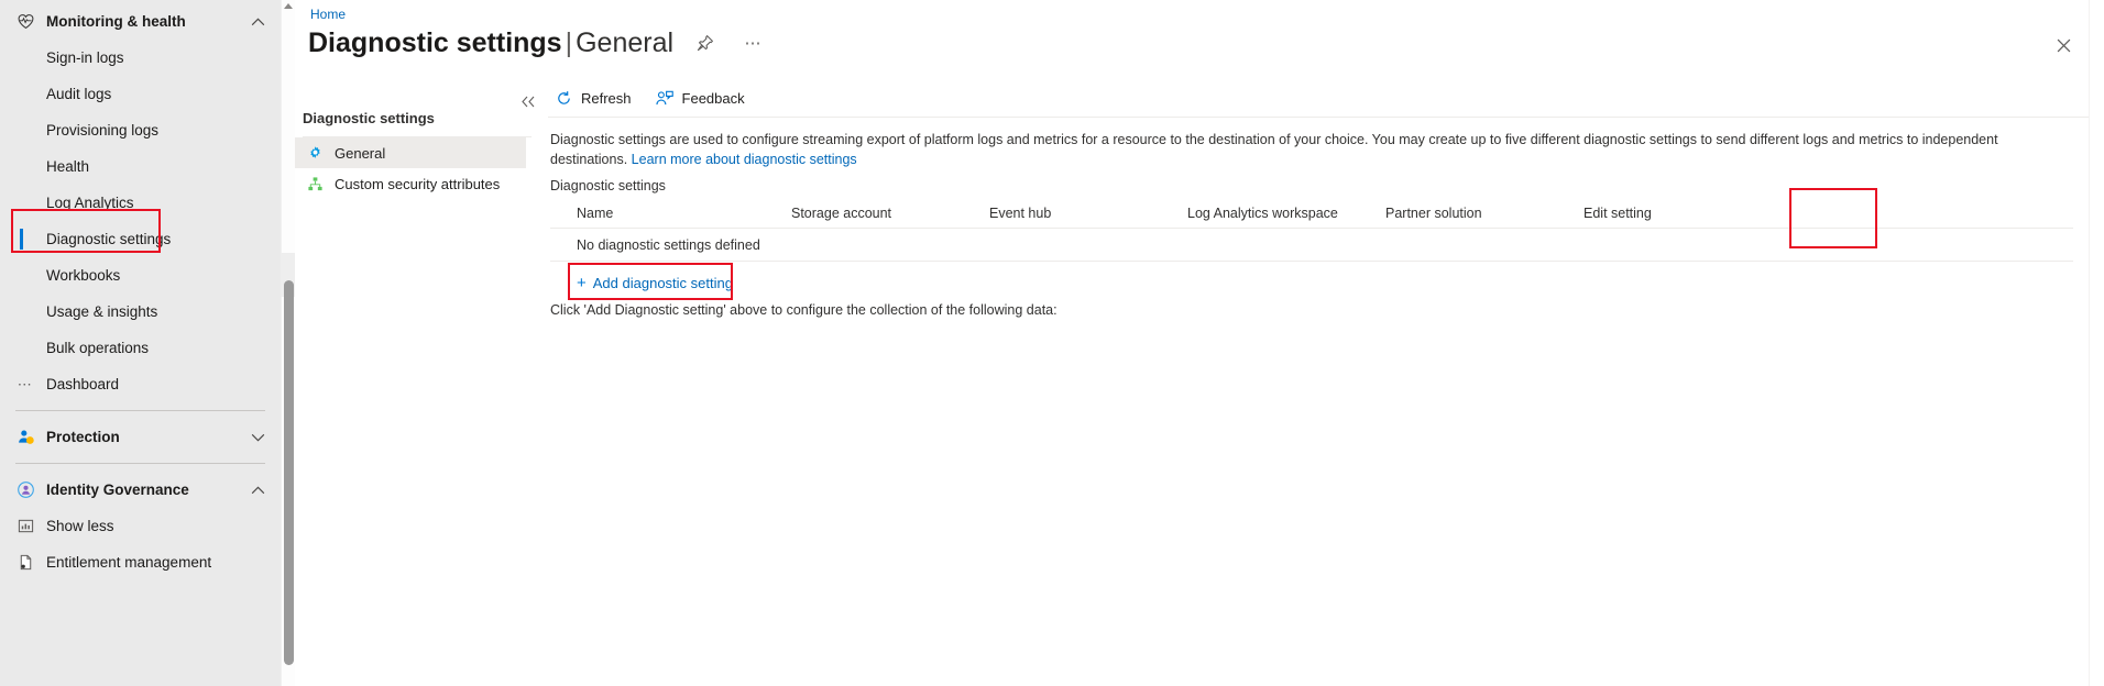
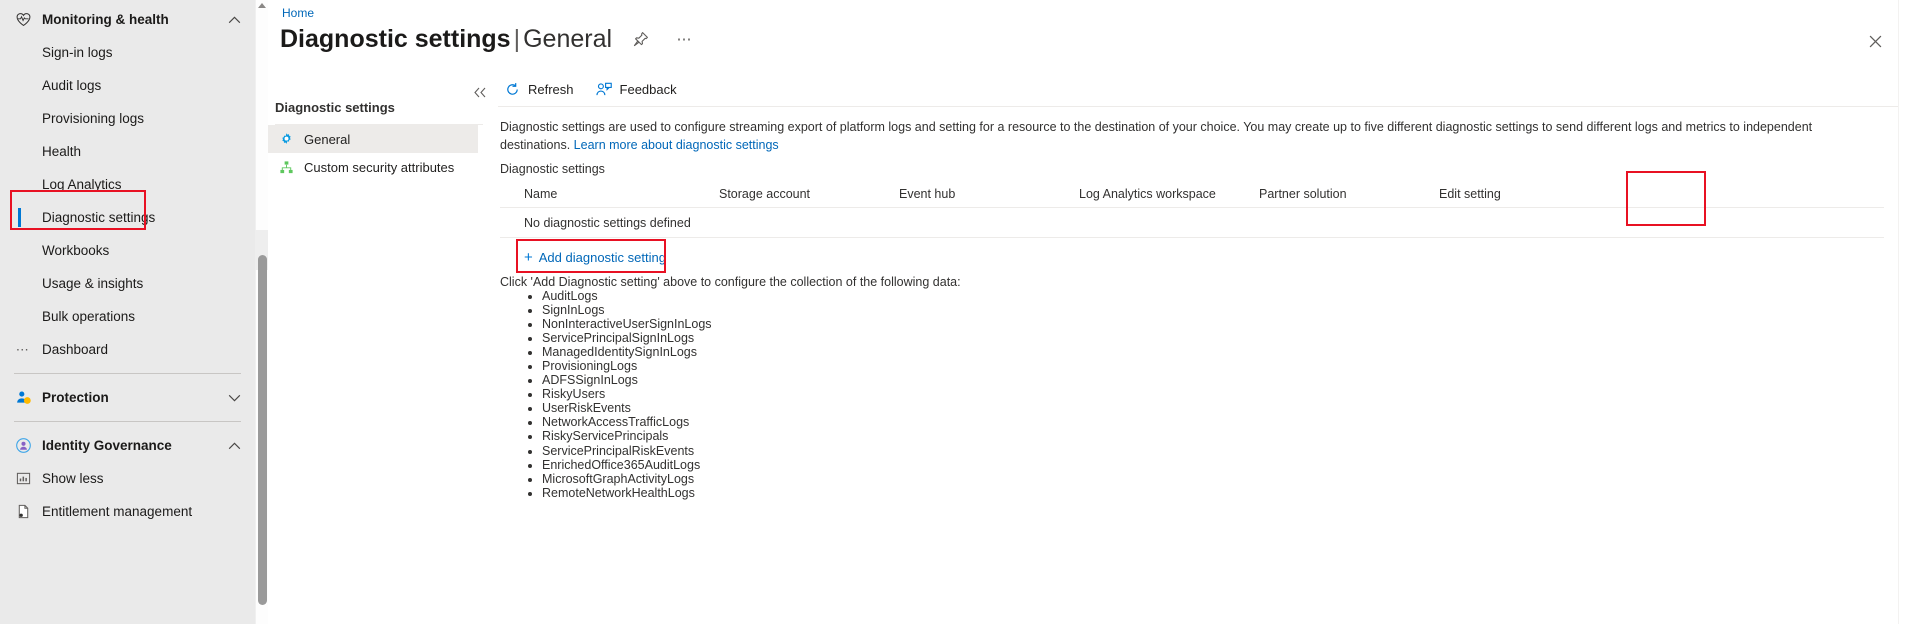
  Monitoring & health
  Sign-in logs
  Audit logs
  Provisioning logs
  Health
  Log Analytics
  Diagnostic settings
  Workbooks
  Usage & insights
  Bulk operations
  ⋯
  Dashboard
  Protection
  Identity Governance
  Show less
  Entitlement management
  Home
  Diagnostic settings|General
  ⋯
  Diagnostic settings
  General
  Custom security attributes
  Refresh
  Feedback
- Diagnostic settings are used to configure streaming export of platform logs and metrics for a resource to the destination of your choice. You may create up to five different diagnostic settings to send different logs and metrics to independent destinations. Learn more about diagnostic settings
+ Diagnostic settings are used to configure streaming export of platform logs and setting for a resource to the destination of your choice. You may create up to five different diagnostic settings to send different logs and metrics to independent destinations. Learn more about diagnostic settings
  Diagnostic settings
  Name
  Storage account
  Event hub
  Log Analytics workspace
  Partner solution
  Edit setting
  No diagnostic settings defined
  +
  Add diagnostic setting
  Click 'Add Diagnostic setting' above to configure the collection of the following data:
+ AuditLogs
+ SignInLogs
+ NonInteractiveUserSignInLogs
+ ServicePrincipalSignInLogs
+ ManagedIdentitySignInLogs
+ ProvisioningLogs
+ ADFSSignInLogs
+ RiskyUsers
+ UserRiskEvents
+ NetworkAccessTrafficLogs
+ RiskyServicePrincipals
+ ServicePrincipalRiskEvents
+ EnrichedOffice365AuditLogs
+ MicrosoftGraphActivityLogs
+ RemoteNetworkHealthLogs
